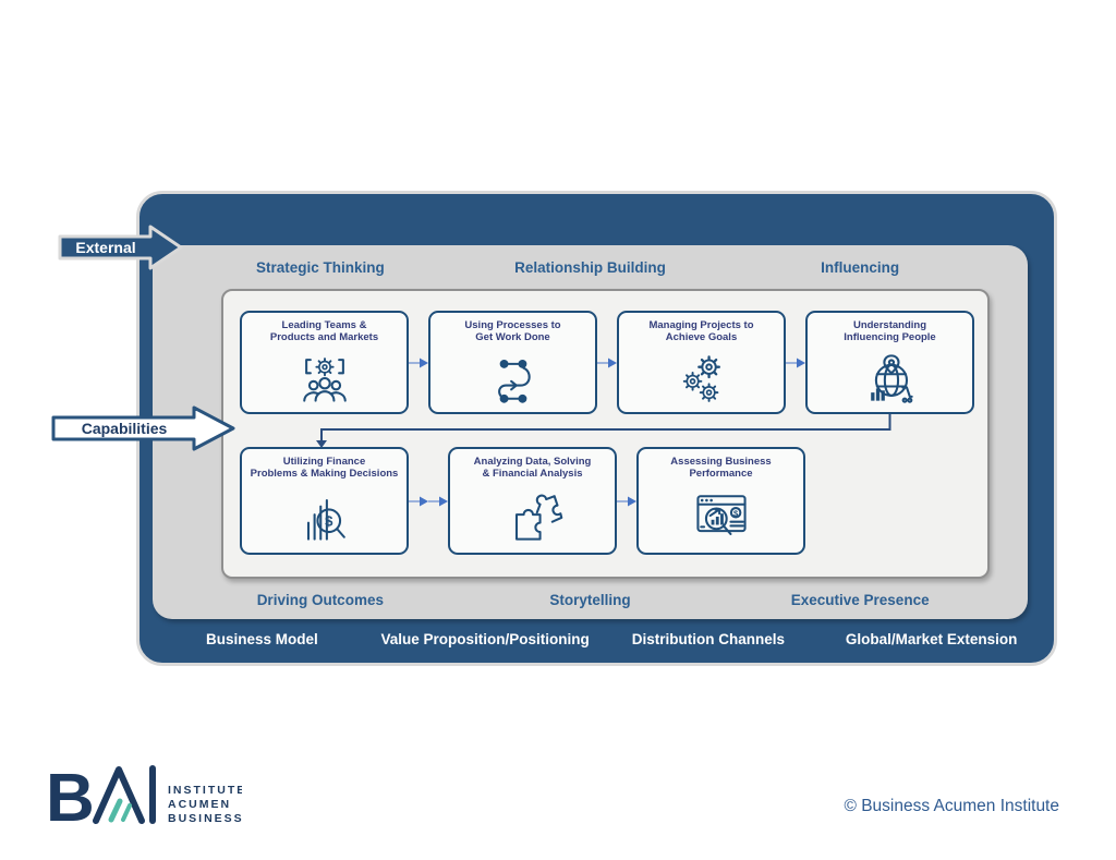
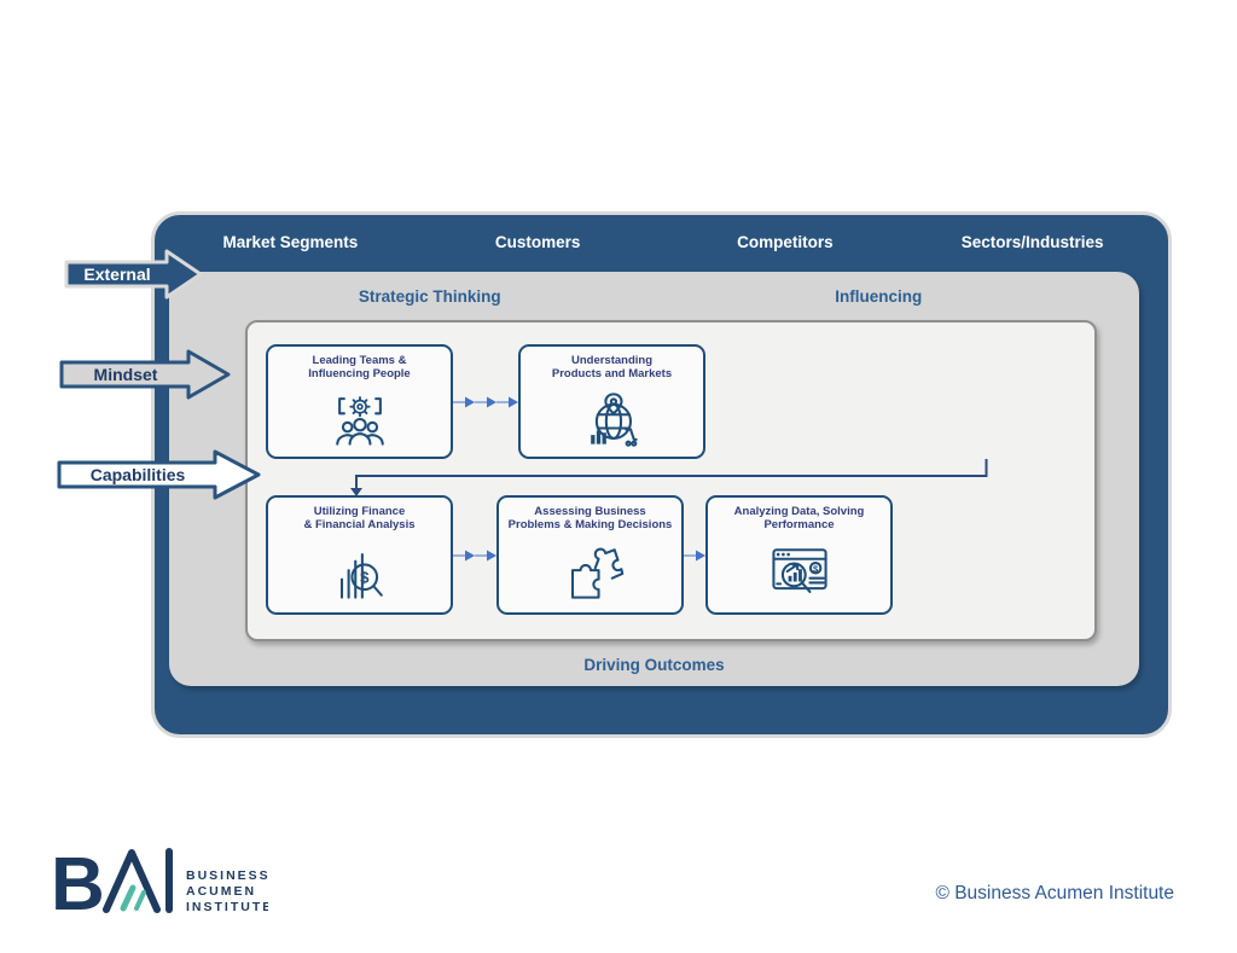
+ Market Segments
+ Customers
+ Competitors
+ Sectors/Industries
  Strategic Thinking
- Relationship Building
  Influencing
  Leading Teams &
- Products and Markets
+ Influencing People
- Using Processes to
- Get Work Done
- Managing Projects to
- Achieve Goals
  Understanding
- Influencing People
+ Products and Markets
  Utilizing Finance
- Problems & Making Decisions
+ & Financial Analysis
  $
- Analyzing Data, Solving
+ Assessing Business
- & Financial Analysis
+ Problems & Making Decisions
- Assessing Business
+ Analyzing Data, Solving
  Performance
  $
  Driving Outcomes
- Storytelling
- Executive Presence
- Business Model
- Value Proposition/Positioning
- Distribution Channels
- Global/Market Extension
  External
+ Mindset
  Capabilities
  B
- INSTITUTE
+ BUSINESS
  ACUMEN
- BUSINESS
+ INSTITUTE
  © Business Acumen Institute
